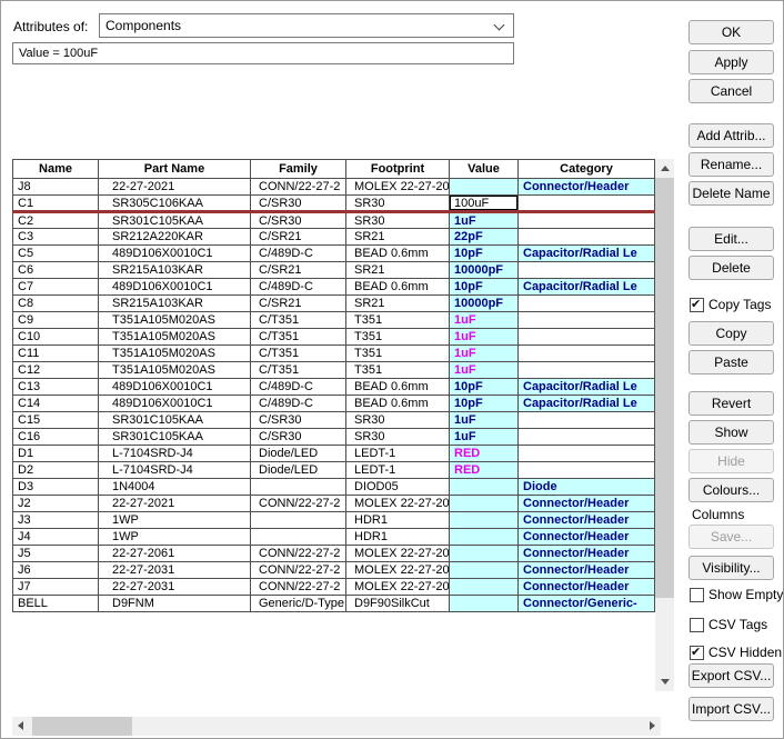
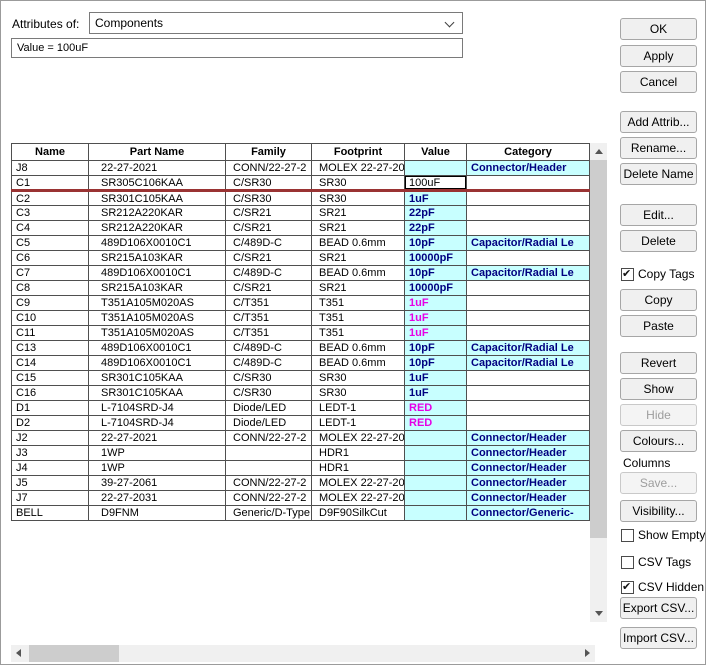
  Attributes of:
  Components
  Value = 100uF
  Name	Part Name	Family	Footprint	Value	Category
  J8	22-27-2021	CONN/22-27-2	MOLEX 22-27-20		Connector/Header
  C1	SR305C106KAA	C/SR30	SR30	100uF
  C2	SR301C105KAA	C/SR30	SR30	1uF
  C3	SR212A220KAR	C/SR21	SR21	22pF
+ C4	SR212A220KAR	C/SR21	SR21	22pF
  C5	489D106X0010C1	C/489D-C	BEAD 0.6mm	10pF	Capacitor/Radial Le
  C6	SR215A103KAR	C/SR21	SR21	10000pF
  C7	489D106X0010C1	C/489D-C	BEAD 0.6mm	10pF	Capacitor/Radial Le
  C8	SR215A103KAR	C/SR21	SR21	10000pF
  C9	T351A105M020AS	C/T351	T351	1uF
  C10	T351A105M020AS	C/T351	T351	1uF
  C11	T351A105M020AS	C/T351	T351	1uF
- C12	T351A105M020AS	C/T351	T351	1uF
  C13	489D106X0010C1	C/489D-C	BEAD 0.6mm	10pF	Capacitor/Radial Le
  C14	489D106X0010C1	C/489D-C	BEAD 0.6mm	10pF	Capacitor/Radial Le
  C15	SR301C105KAA	C/SR30	SR30	1uF
  C16	SR301C105KAA	C/SR30	SR30	1uF
  D1	L-7104SRD-J4	Diode/LED	LEDT-1	RED
  D2	L-7104SRD-J4	Diode/LED	LEDT-1	RED
- D3	1N4004		DIOD05		Diode
  J2	22-27-2021	CONN/22-27-2	MOLEX 22-27-20		Connector/Header
  J3	1WP		HDR1		Connector/Header
  J4	1WP		HDR1		Connector/Header
- J5	22-27-2061	CONN/22-27-2	MOLEX 22-27-20		Connector/Header
+ J5	39-27-2061	CONN/22-27-2	MOLEX 22-27-20		Connector/Header
- J6	22-27-2031	CONN/22-27-2	MOLEX 22-27-20		Connector/Header
  J7	22-27-2031	CONN/22-27-2	MOLEX 22-27-20		Connector/Header
  BELL	D9FNM	Generic/D-Type	D9F90SilkCut		Connector/Generic-
  OK
  Apply
  Cancel
  Add Attrib...
  Rename...
  Delete Name
  Edit...
  Delete
  Copy Tags
  Copy
  Paste
  Revert
  Show
  Hide
  Colours...
  Columns
  Save...
  Visibility...
  Show Empty
  CSV Tags
  CSV Hidden
  Export CSV...
  Import CSV...
